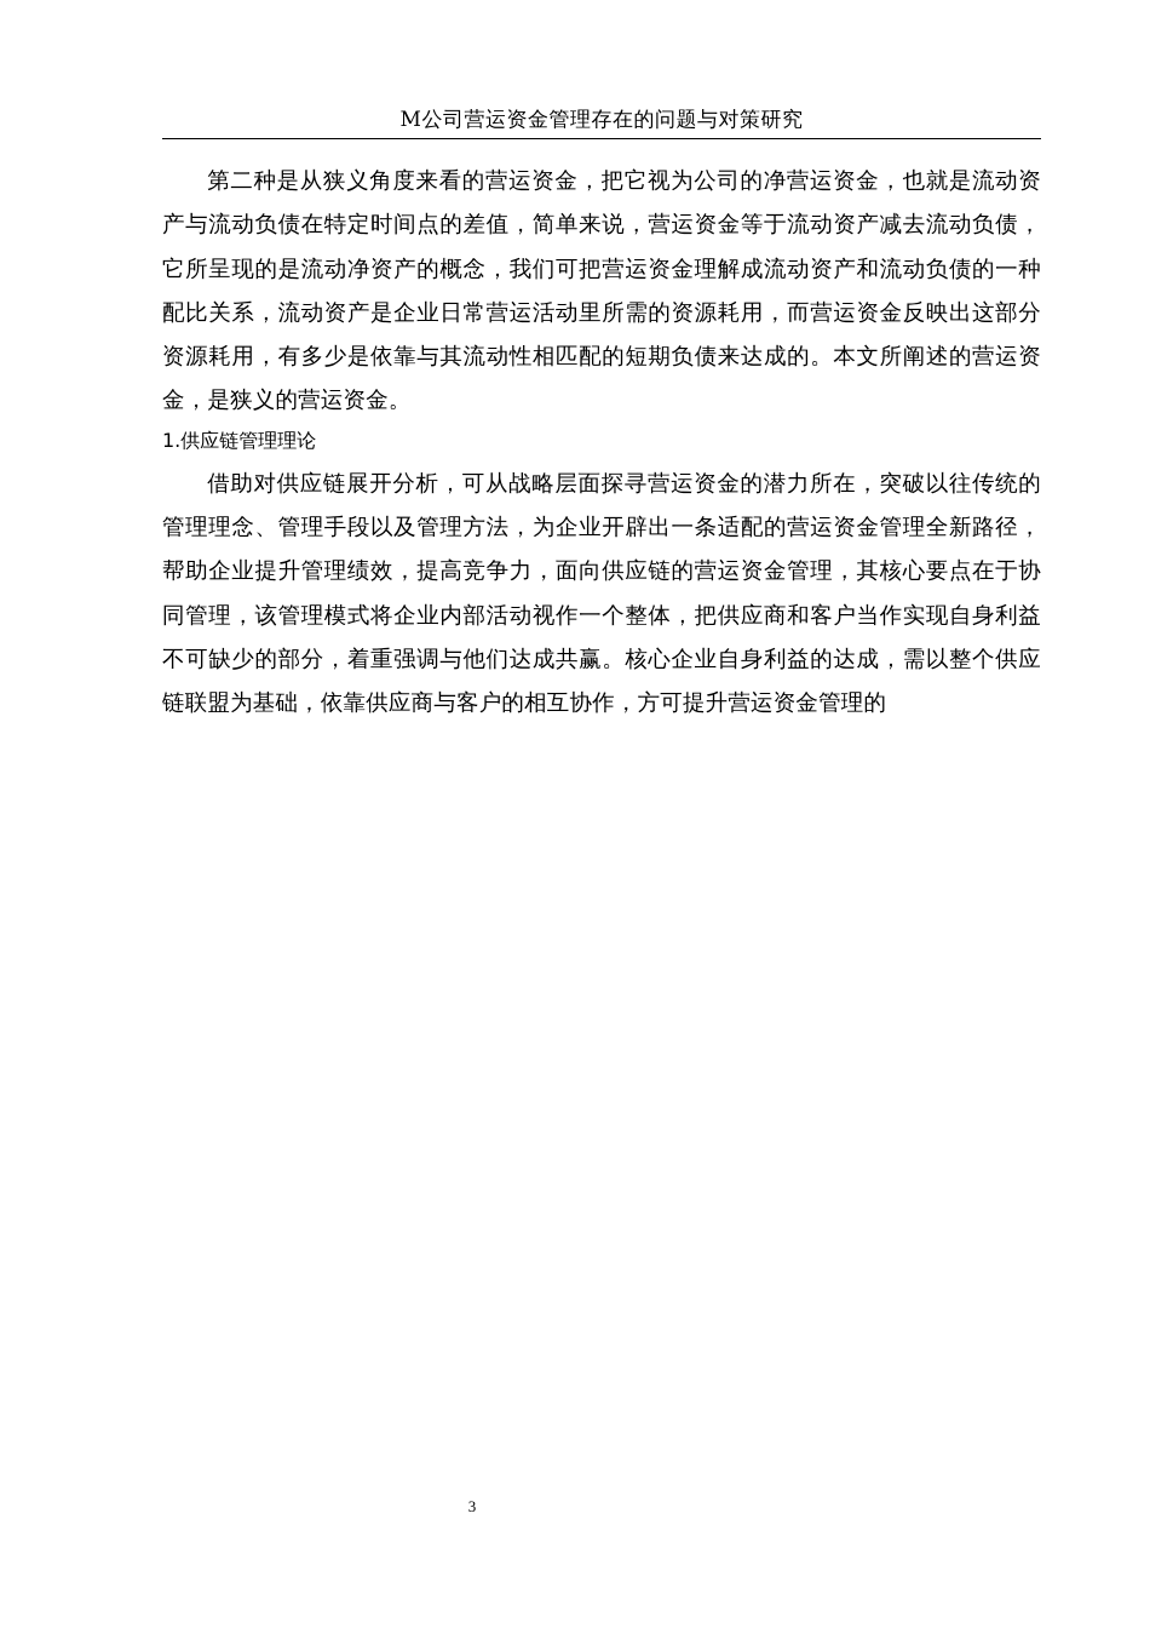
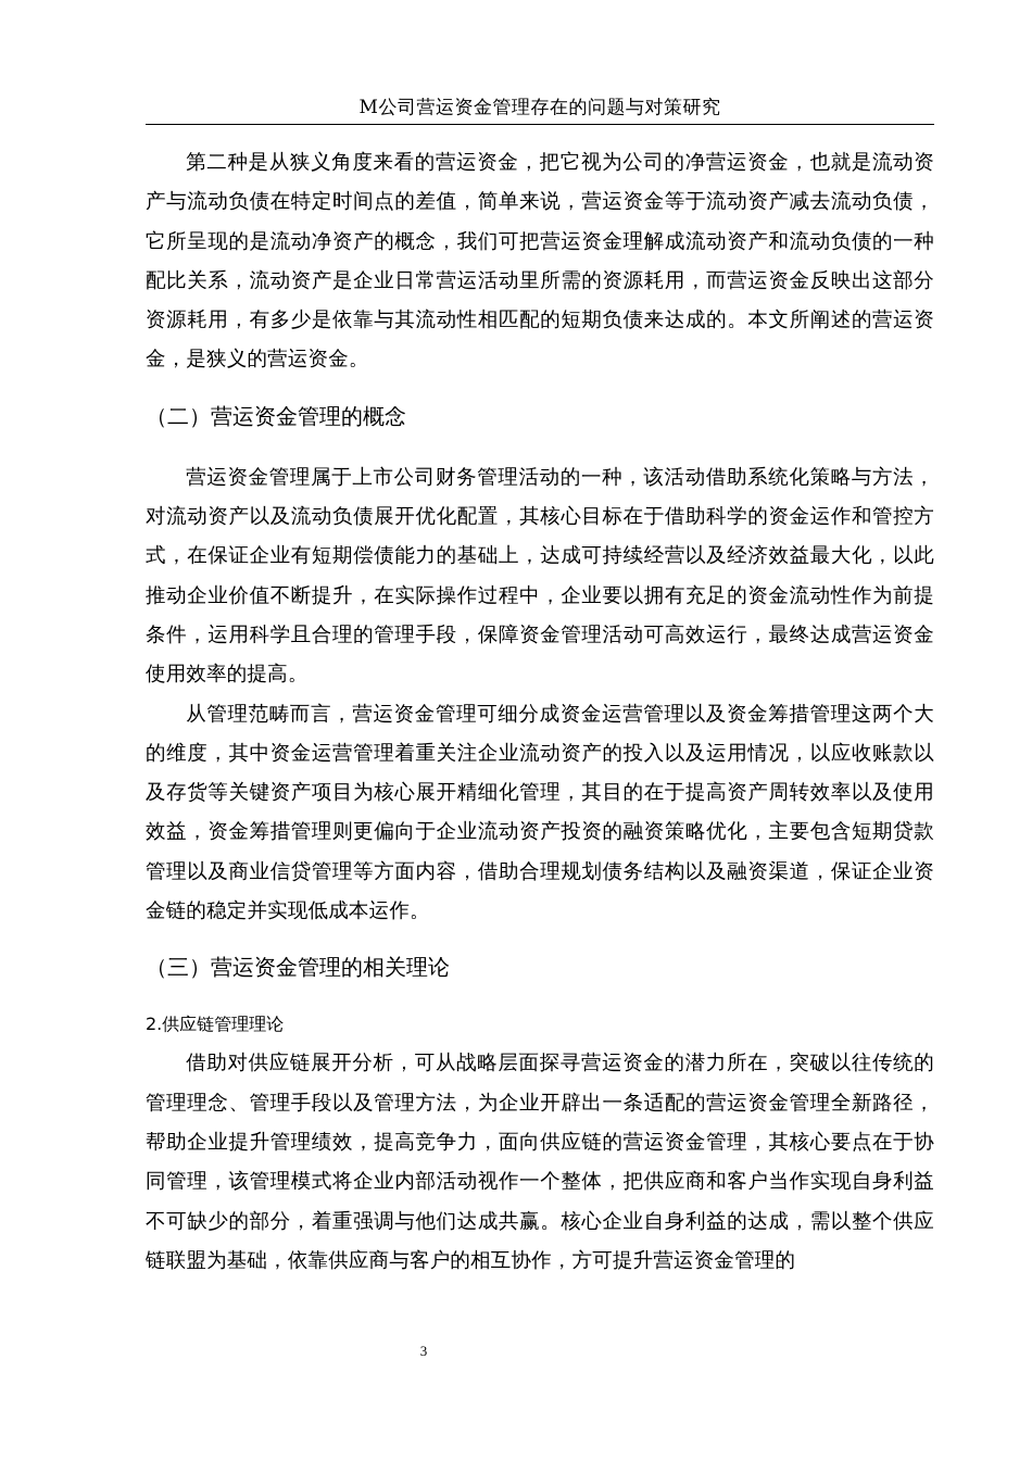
  M公司营运资金管理存在的问题与对策研究
  第二种是从狭义角度来看的营运资金，把它视为公司的净营运资金，也就是流动资产与流动负债在特定时间点的差值，简单来说，营运资金等于流动资产减去流动负债，它所呈现的是流动净资产的概念，我们可把营运资金理解成流动资产和流动负债的一种配比关系，流动资产是企业日常营运活动里所需的资源耗用，而营运资金反映出这部分资源耗用，有多少是依靠与其流动性相匹配的短期负债来达成的。本文所阐述的营运资金，是狭义的营运资金。
+ （二）营运资金管理的概念
+ 营运资金管理属于上市公司财务管理活动的一种，该活动借助系统化策略与方法，对流动资产以及流动负债展开优化配置，其核心目标在于借助科学的资金运作和管控方式，在保证企业有短期偿债能力的基础上，达成可持续经营以及经济效益最大化，以此推动企业价值不断提升，在实际操作过程中，企业要以拥有充足的资金流动性作为前提条件，运用科学且合理的管理手段，保障资金管理活动可高效运行，最终达成营运资金使用效率的提高。
+ 从管理范畴而言，营运资金管理可细分成资金运营管理以及资金筹措管理这两个大的维度，其中资金运营管理着重关注企业流动资产的投入以及运用情况，以应收账款以及存货等关键资产项目为核心展开精细化管理，其目的在于提高资产周转效率以及使用效益，资金筹措管理则更偏向于企业流动资产投资的融资策略优化，主要包含短期贷款管理以及商业信贷管理等方面内容，借助合理规划债务结构以及融资渠道，保证企业资金链的稳定并实现低成本运作。
+ （三）营运资金管理的相关理论
- 1.供应链管理理论
+ 2.供应链管理理论
  借助对供应链展开分析，可从战略层面探寻营运资金的潜力所在，突破以往传统的管理理念、管理手段以及管理方法，为企业开辟出一条适配的营运资金管理全新路径，帮助企业提升管理绩效，提高竞争力，面向供应链的营运资金管理，其核心要点在于协同管理，该管理模式将企业内部活动视作一个整体，把供应商和客户当作实现自身利益不可缺少的部分，着重强调与他们达成共赢。核心企业自身利益的达成，需以整个供应链联盟为基础，依靠供应商与客户的相互协作，方可提升营运资金管理的
  3
